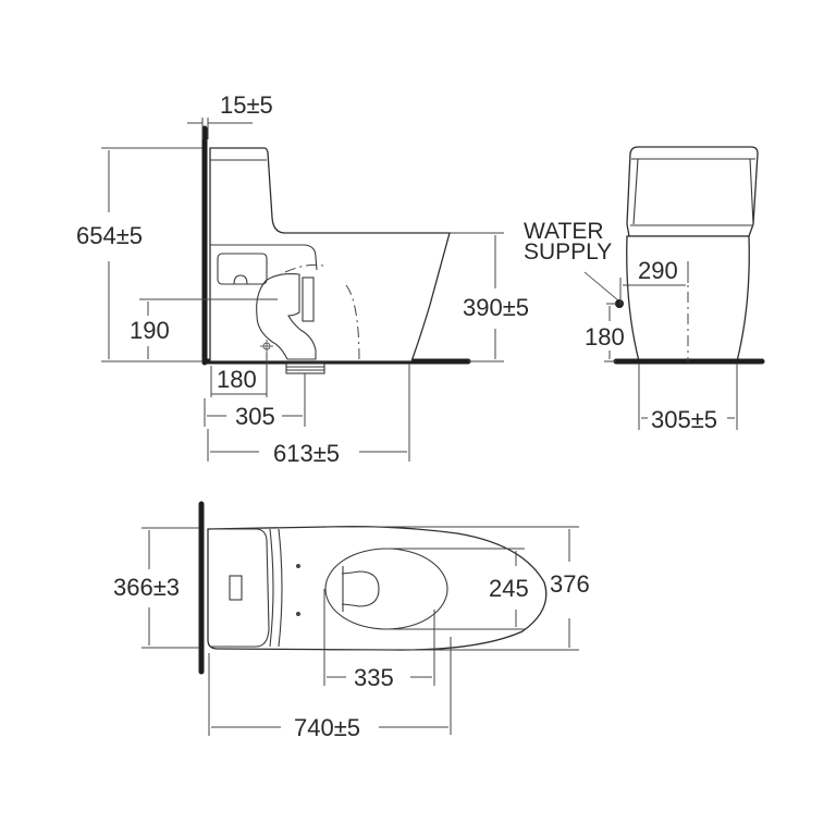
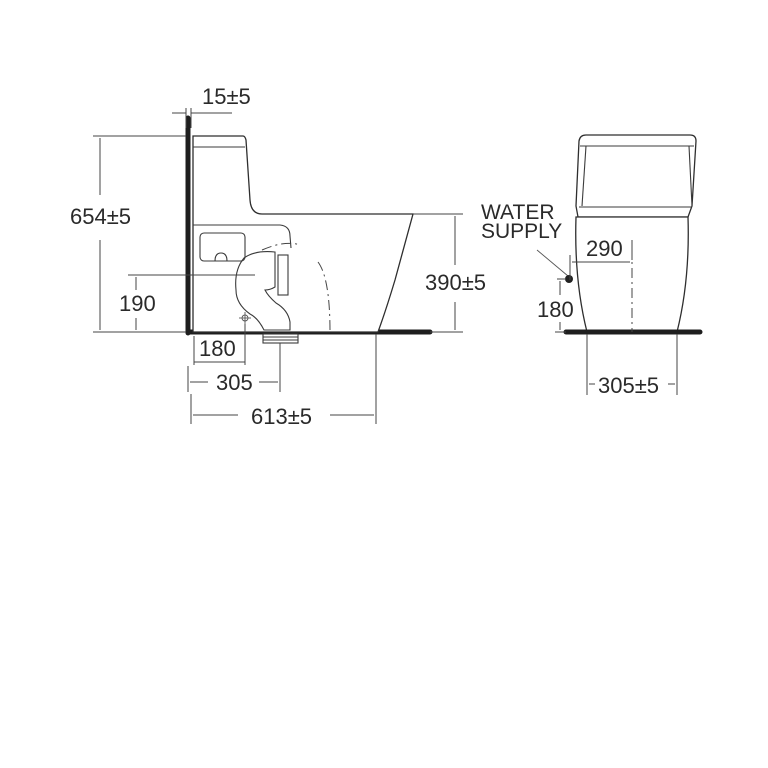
  15±5
  654±5
  190
  180
  305
  613±5
  390±5
  WATER
  SUPPLY
  290
  180
  305±5
- 366±3
- 245
- 376
- 335
- 740±5
